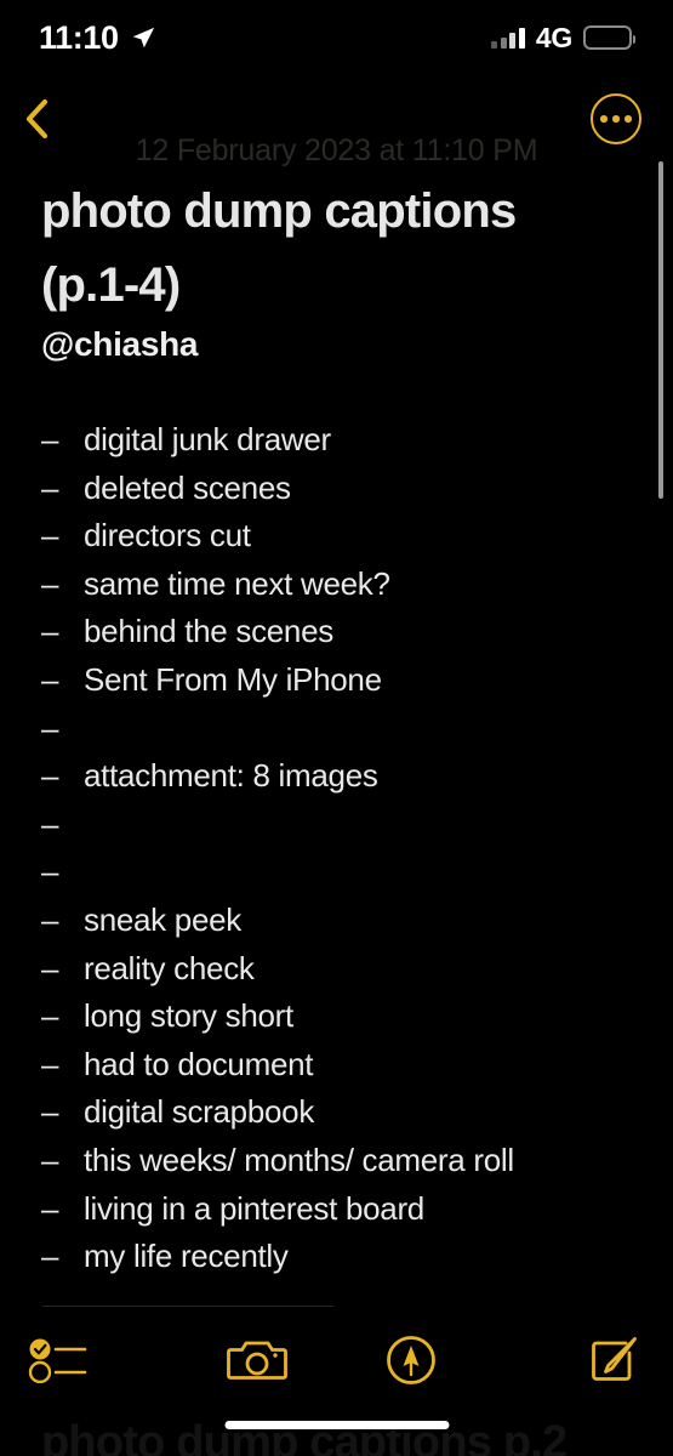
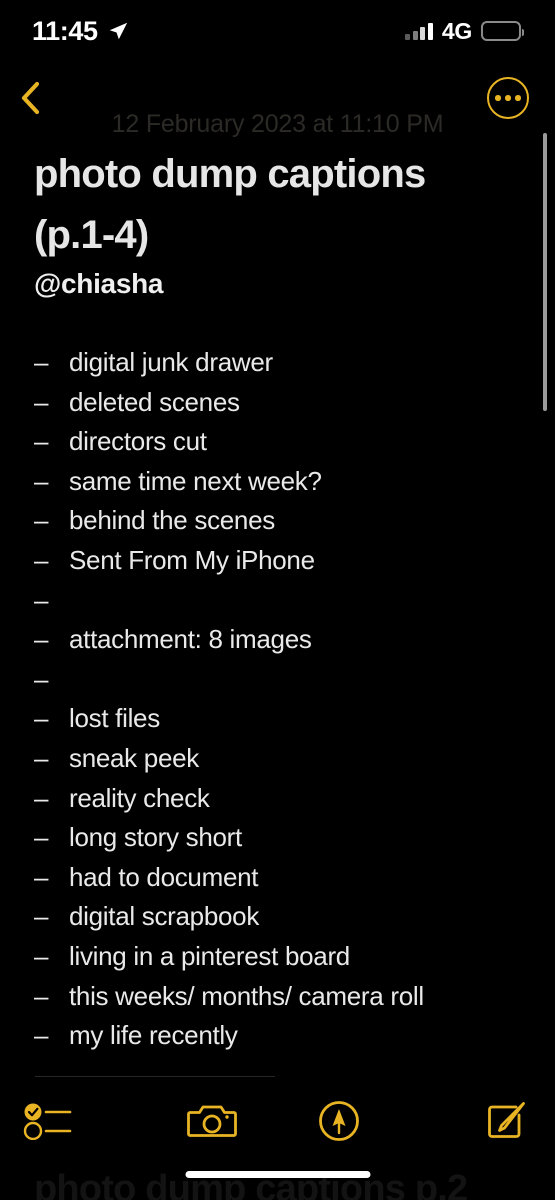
- 11:10
+ 11:45
  4G
  12 February 2023 at 11:10 PM
  photo dump captions (p.1-4)
  @chiasha
  –
  digital junk drawer
  –
  deleted scenes
  –
  directors cut
  –
  same time next week?
  –
  behind the scenes
  –
  Sent From My iPhone
  –
  –
  attachment: 8 images
  –
  –
+ lost files
  –
  sneak peek
  –
  reality check
  –
  long story short
  –
  had to document
  –
  digital scrapbook
  –
- this weeks/ months/ camera roll
+ living in a pinterest board
  –
- living in a pinterest board
+ this weeks/ months/ camera roll
  –
  my life recently
  photo dump captions p.2
